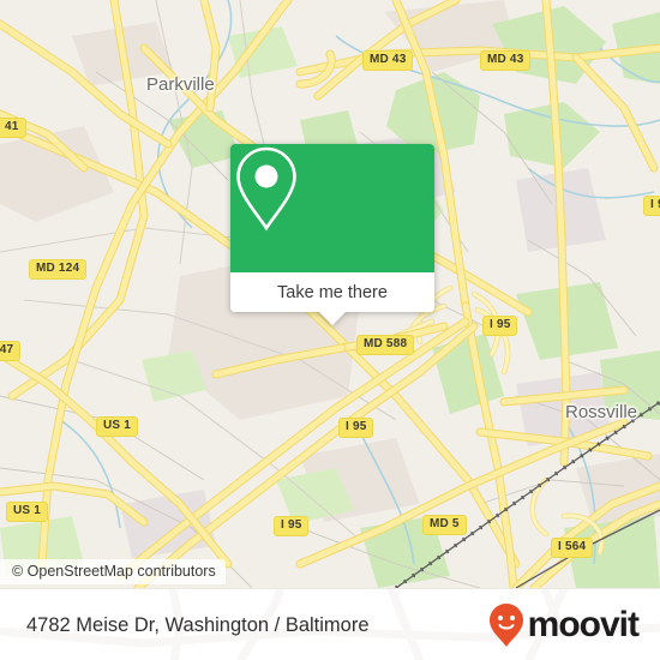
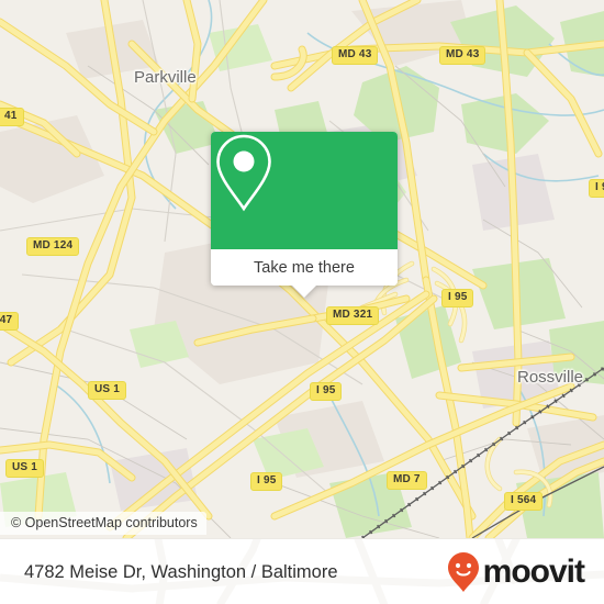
  Parkville
  Rossville
  MD 43
  MD 43
  41
  MD 124
- MD 588
+ MD 321
  I 95
  US 1
  I 95
  US 1
  I 95
- MD 5
+ MD 7
  I 564
  Take me there
  © OpenStreetMap contributors
  4782 Meise Dr, Washington / Baltimore
  moovit
